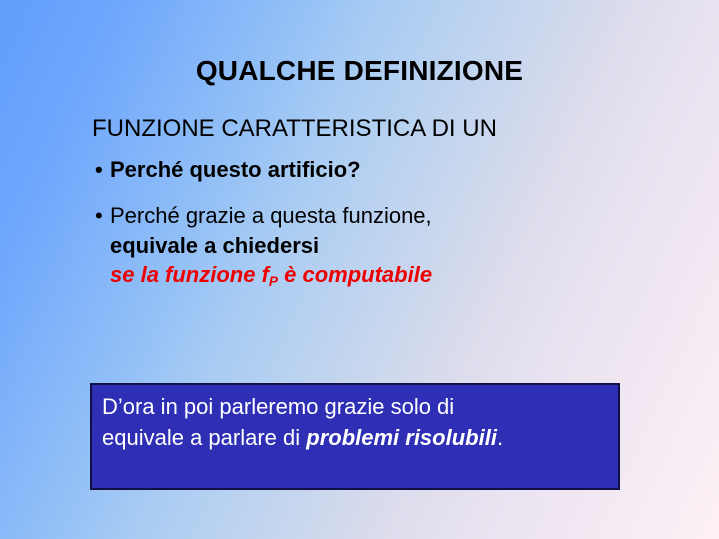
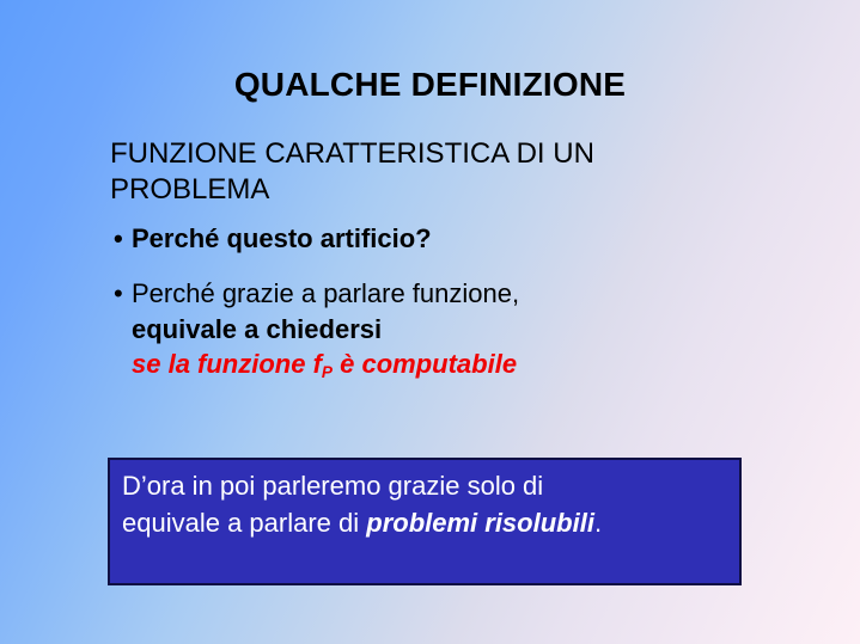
  QUALCHE DEFINIZIONE
  FUNZIONE CARATTERISTICA DI UN
+ PROBLEMA
  •
  Perché questo artificio?
  •
- Perché grazie a questa funzione,
+ Perché grazie a parlare funzione,
  equivale a chiedersi
  se la funzione fP è computabile
  D’ora in poi parleremo grazie solo di
  equivale a parlare di problemi risolubili.
